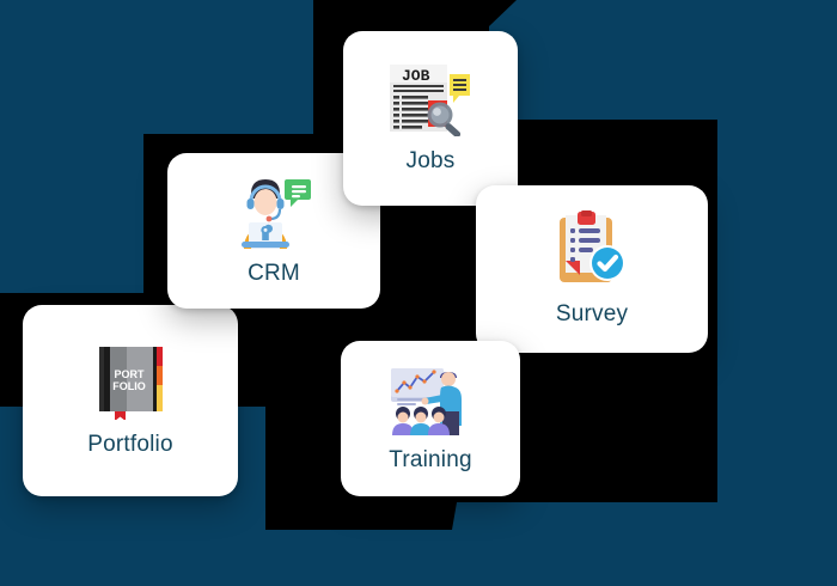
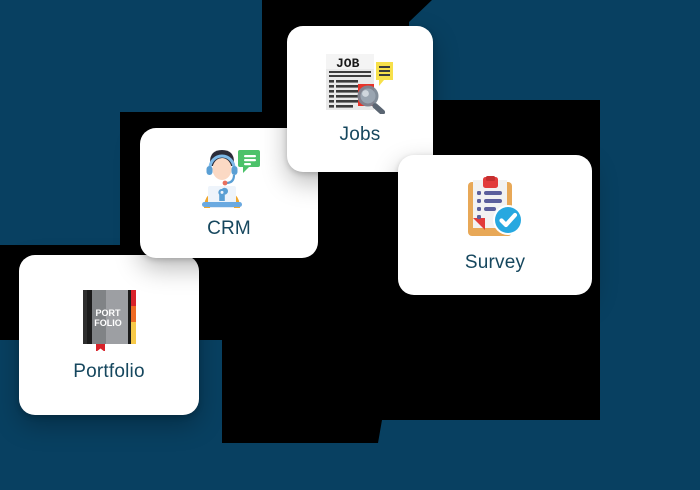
  PORT
  FOLIO
  Portfolio
  CRM
  JOB
  Jobs
  Survey
- Training
